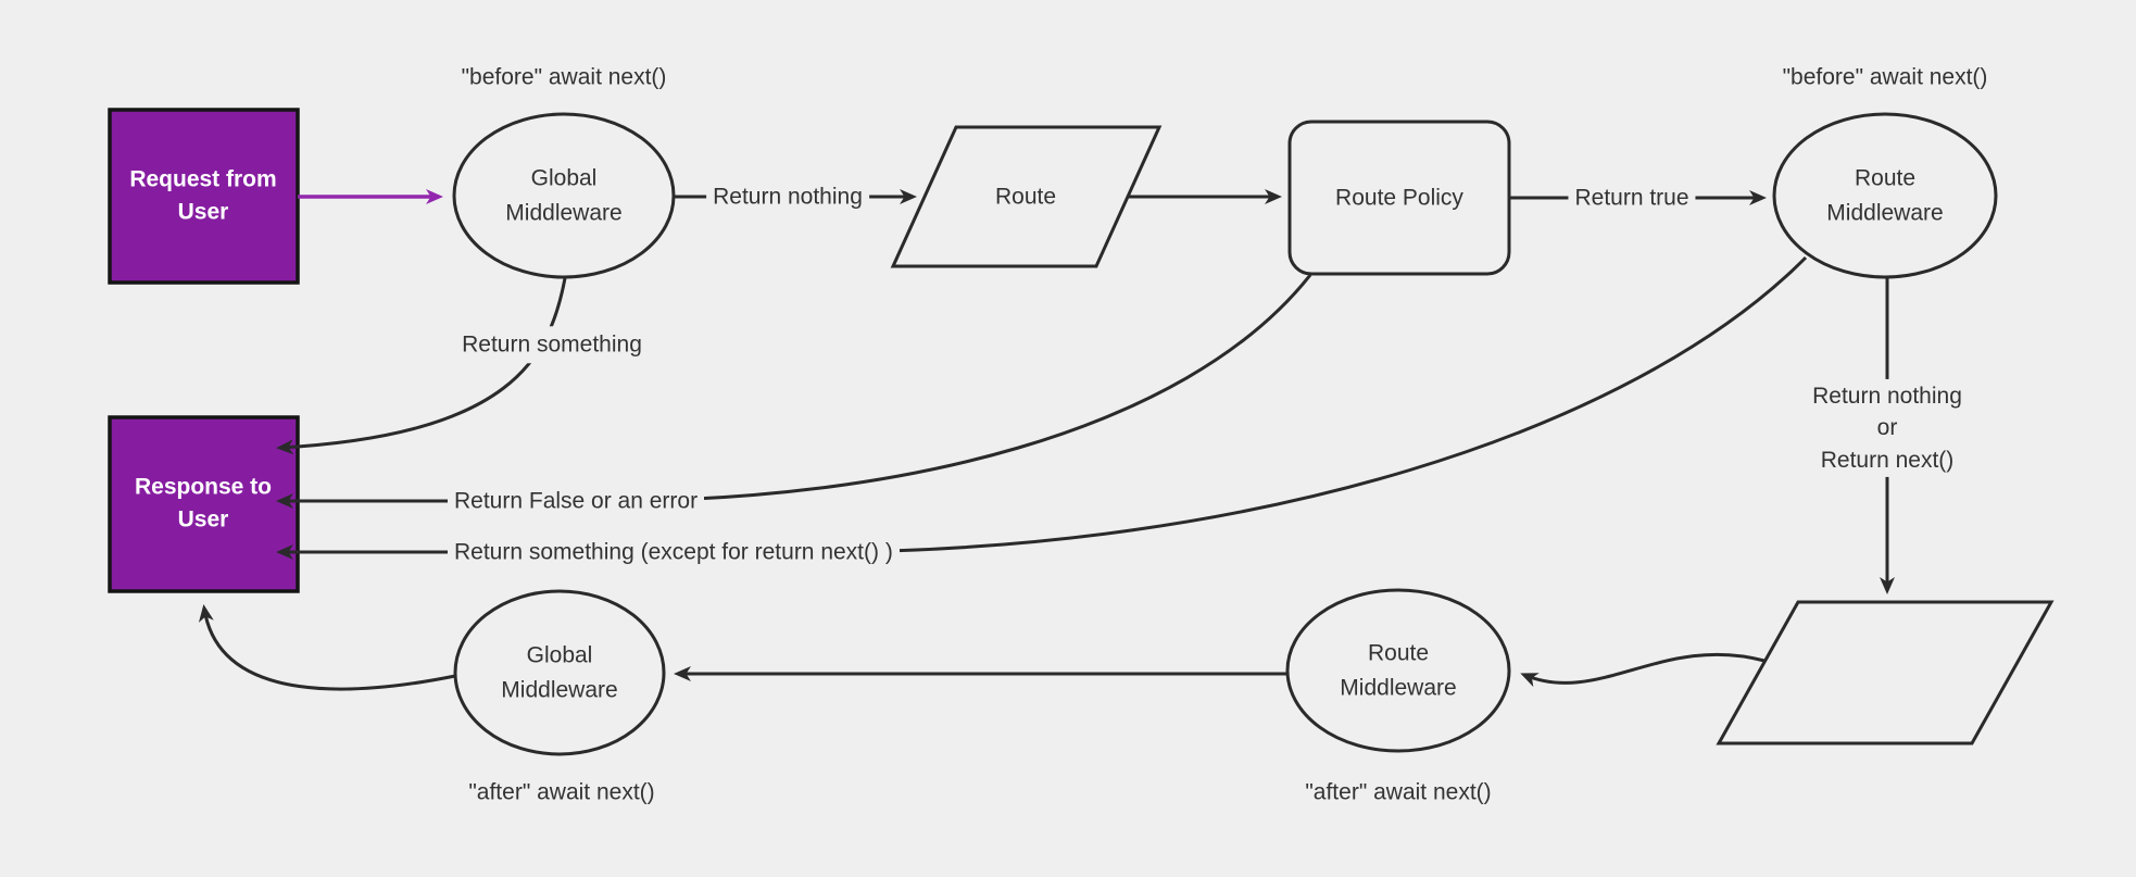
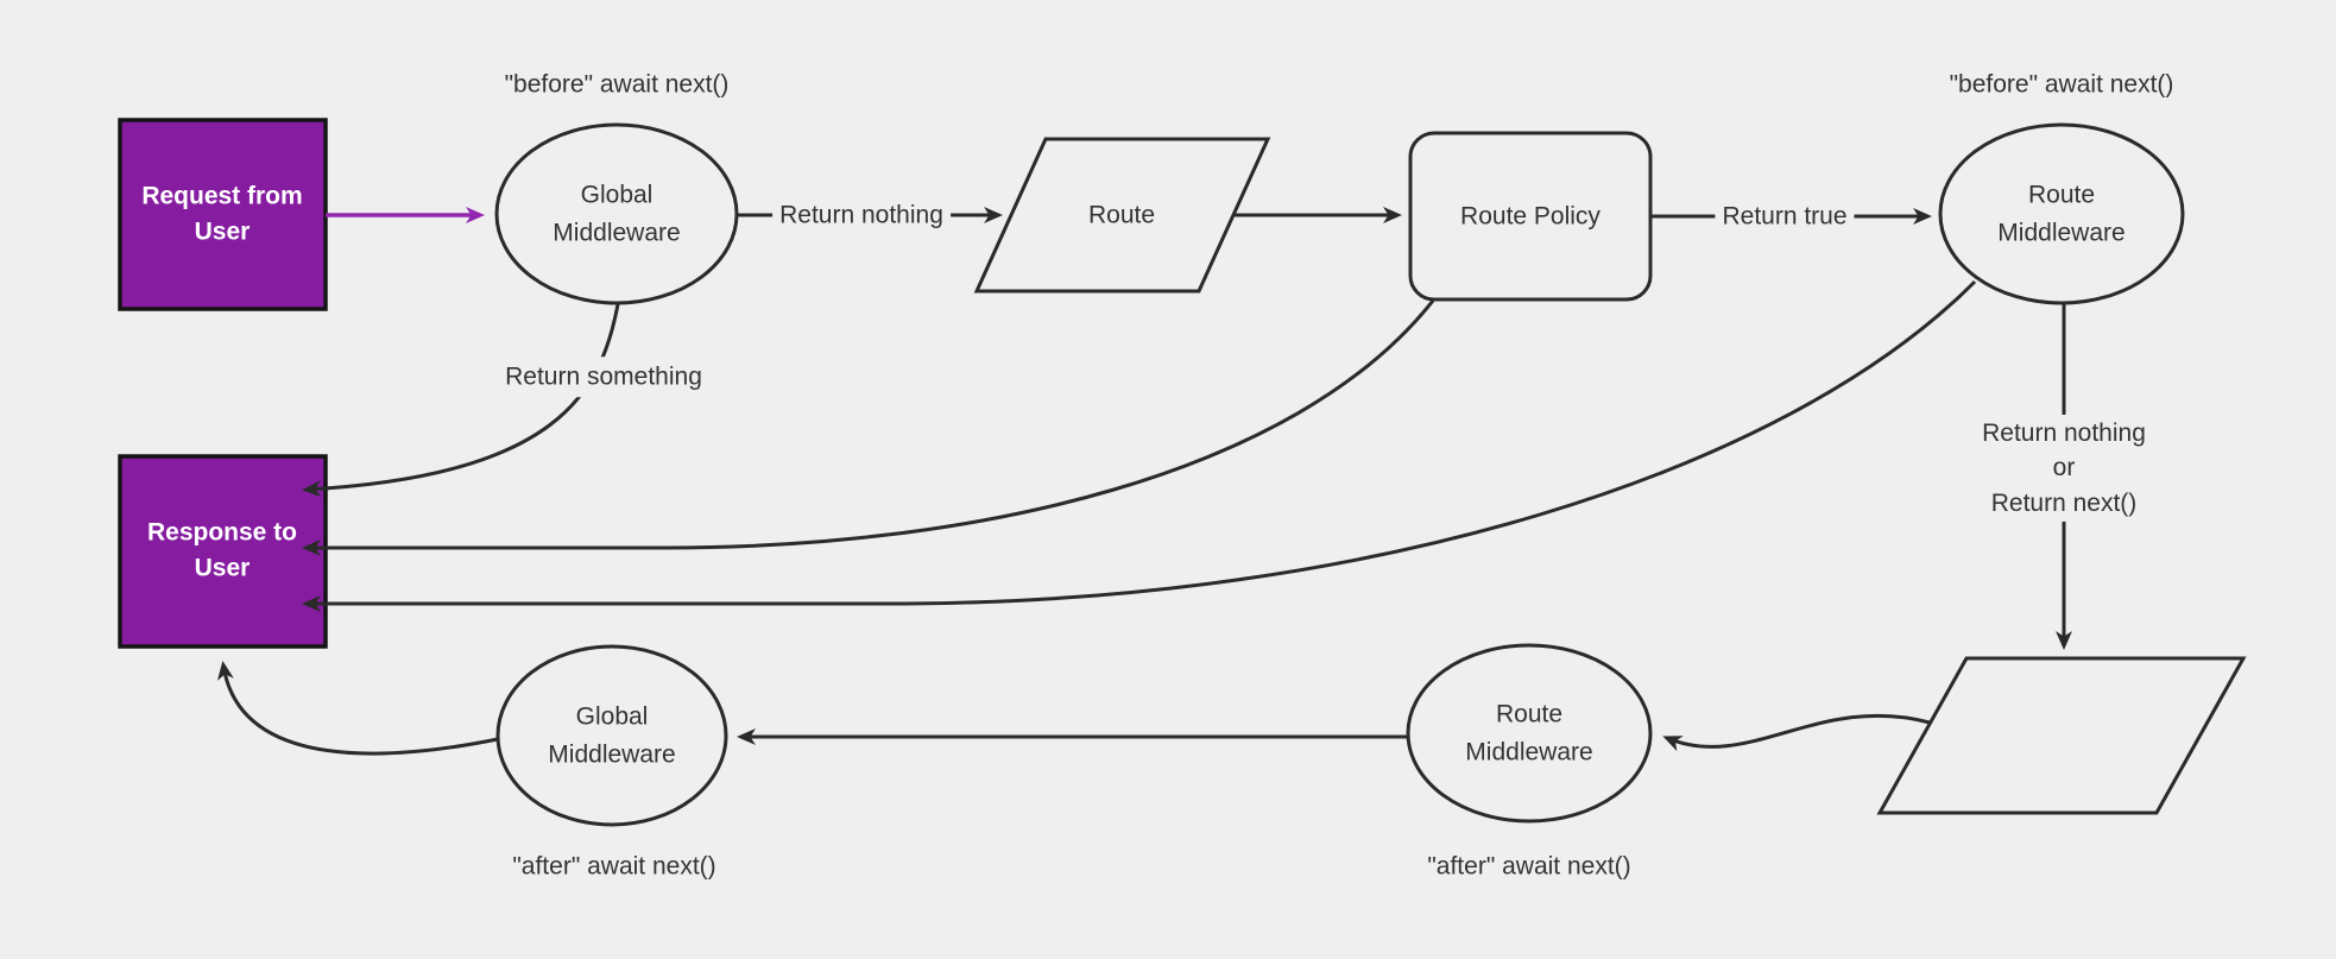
  Request from User
  Response to User
  Global Middleware
  Route
  Route Policy
  Route Middleware
  Route Middleware
  Global Middleware
  "before" await next()
  "before" await next()
  "after" await next()
  "after" await next()
  Return nothing
  Return true
  Return something
- Return False or an error
- Return something (except for return next() )
  Return nothing
  or
  Return next()
